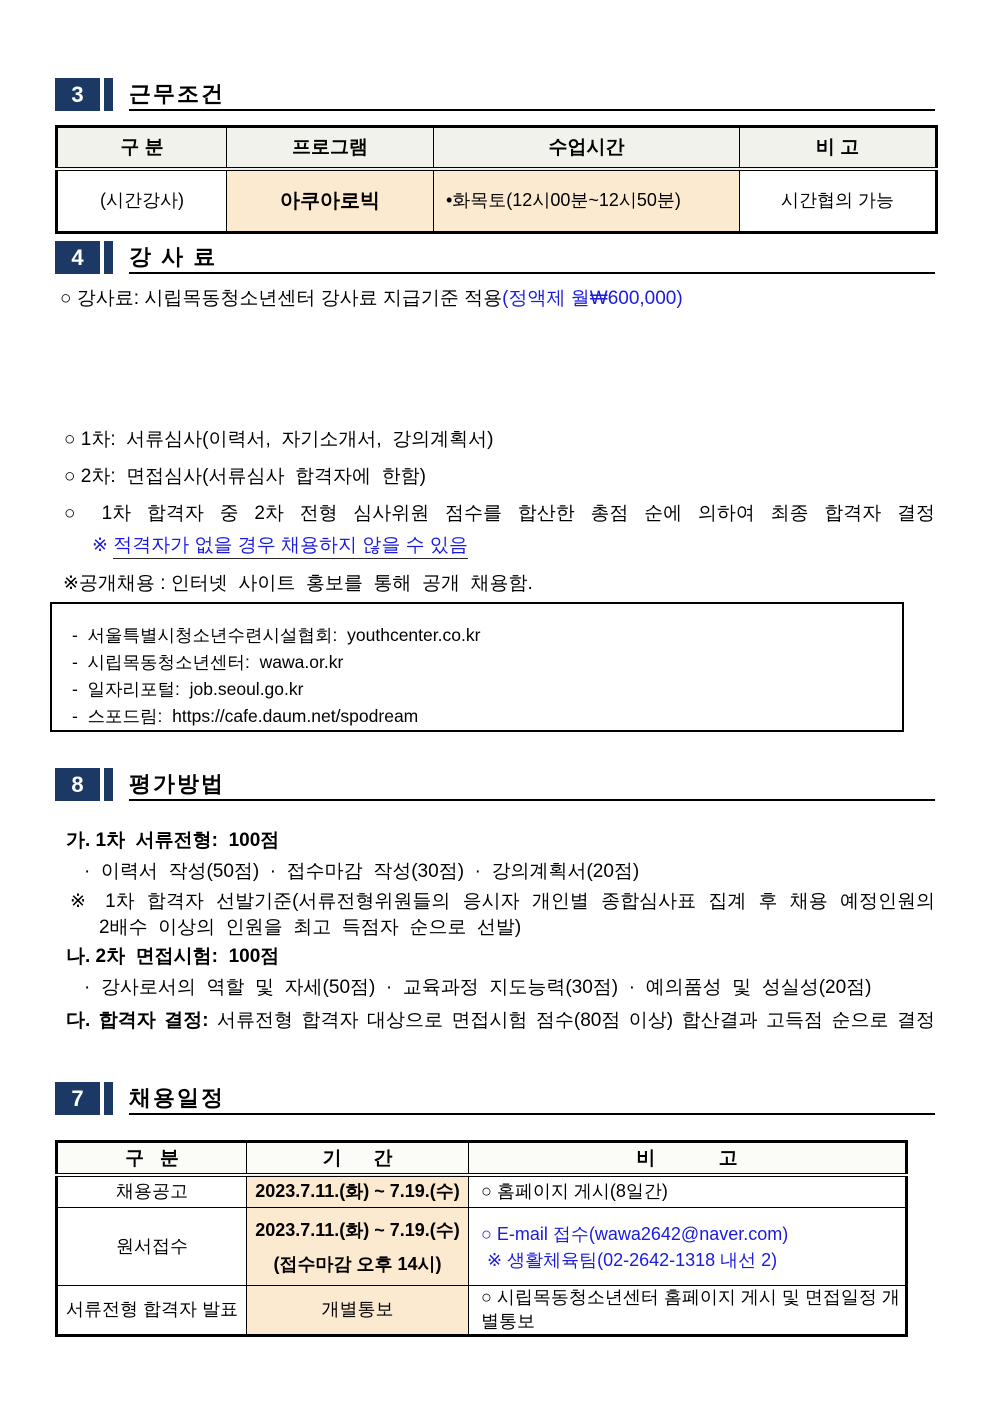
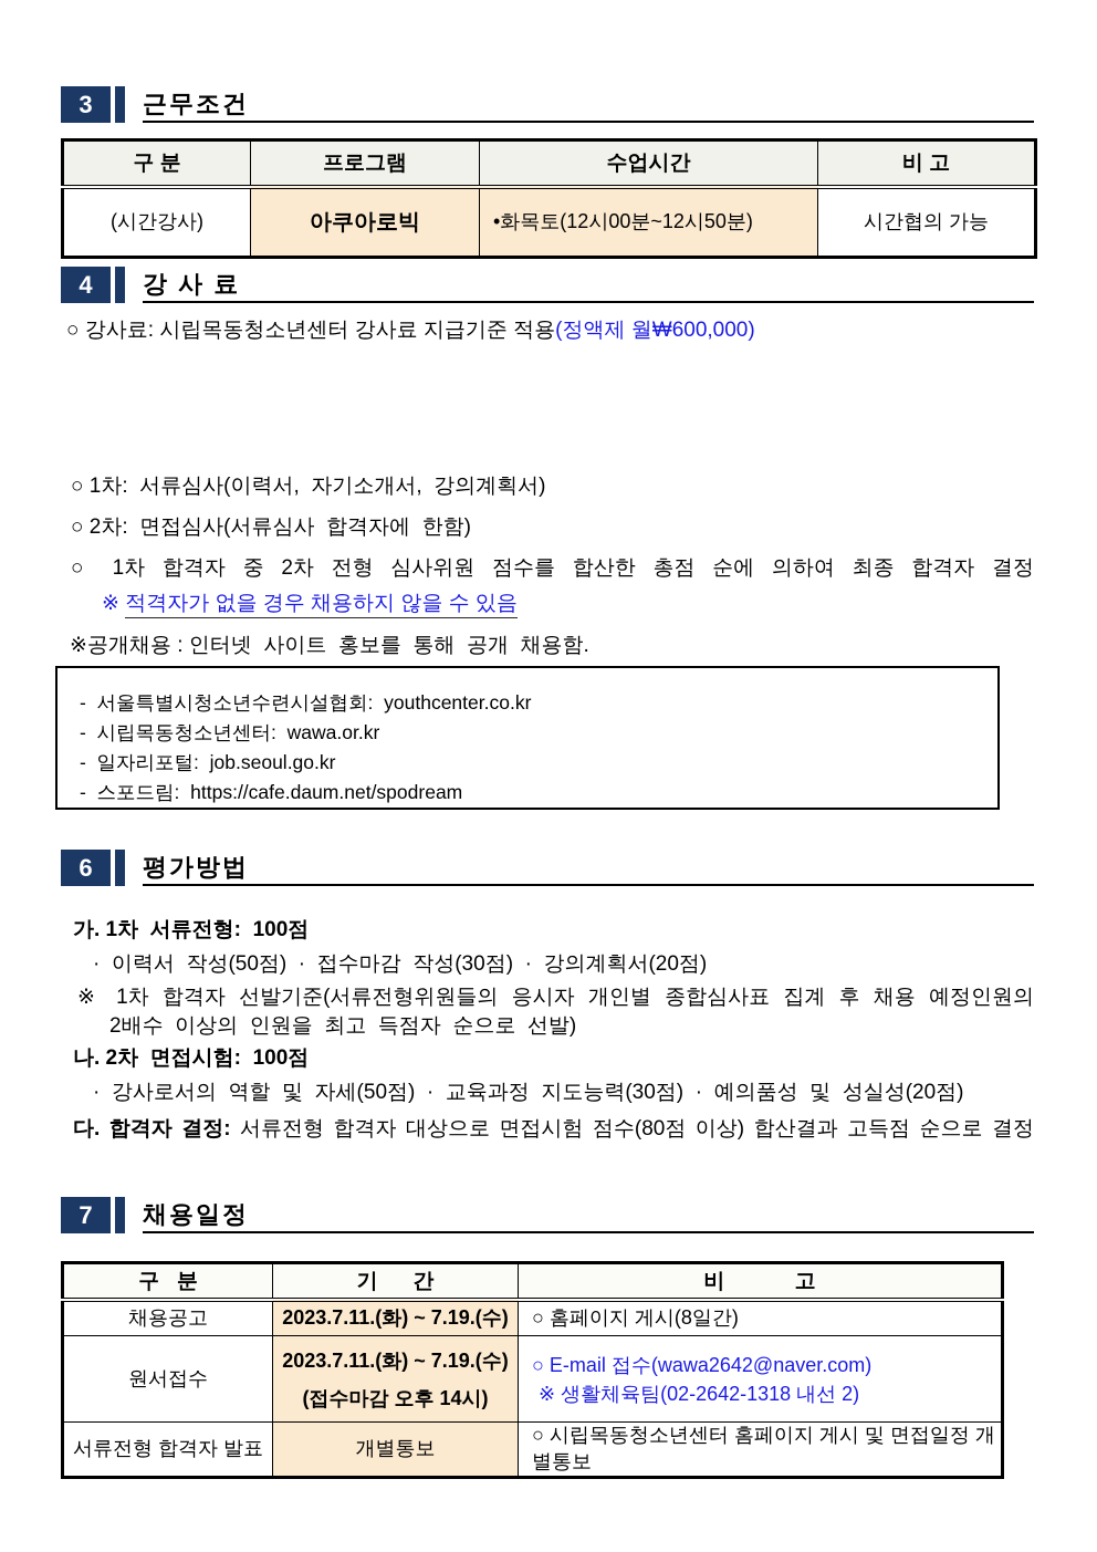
  3
  근무조건
  구 분	프로그램	수업시간	비 고
  (시간강사)	아쿠아로빅	•화목토(12시00분~12시50분)	시간협의 가능
  4
  강 사 료
  ○ 강사료: 시립목동청소년센터 강사료 지급기준 적용(정액제 월₩600,000)
  ○ 1차: 서류심사(이력서, 자기소개서, 강의계획서)
  ○ 2차: 면접심사(서류심사 합격자에 한함)
  ○ 1차 합격자 중 2차 전형 심사위원 점수를 합산한 총점 순에 의하여 최종 합격자 결정
  ※ 적격자가 없을 경우 채용하지 않을 수 있음
  ※공개채용 : 인터넷 사이트 홍보를 통해 공개 채용함.
  - 서울특별시청소년수련시설협회: youthcenter.co.kr
  - 시립목동청소년센터: wawa.or.kr
  - 일자리포털: job.seoul.go.kr
  - 스포드림: https://cafe.daum.net/spodream
- 8
+ 6
  평가방법
  가. 1차 서류전형: 100점
  · 이력서 작성(50점) · 접수마감 작성(30점) · 강의계획서(20점)
  ※ 1차 합격자 선발기준(서류전형위원들의 응시자 개인별 종합심사표 집계 후 채용 예정인원의
  2배수 이상의 인원을 최고 득점자 순으로 선발)
  나. 2차 면접시험: 100점
  · 강사로서의 역할 및 자세(50점) · 교육과정 지도능력(30점) · 예의품성 및 성실성(20점)
  다. 합격자 결정: 서류전형 합격자 대상으로 면접시험 점수(80점 이상) 합산결과 고득점 순으로 결정
  7
  채용일정
  구 분	기 간	비 고
  채용공고	2023.7.11.(화) ~ 7.19.(수)	○ 홈페이지 게시(8일간)
  원서접수	2023.7.11.(화) ~ 7.19.(수) (접수마감 오후 14시)	○ E-mail 접수(wawa2642@naver.com) ※ 생활체육팀(02-2642-1318 내선 2)
  서류전형 합격자 발표	개별통보	○ 시립목동청소년센터 홈페이지 게시 및 면접일정 개별통보
